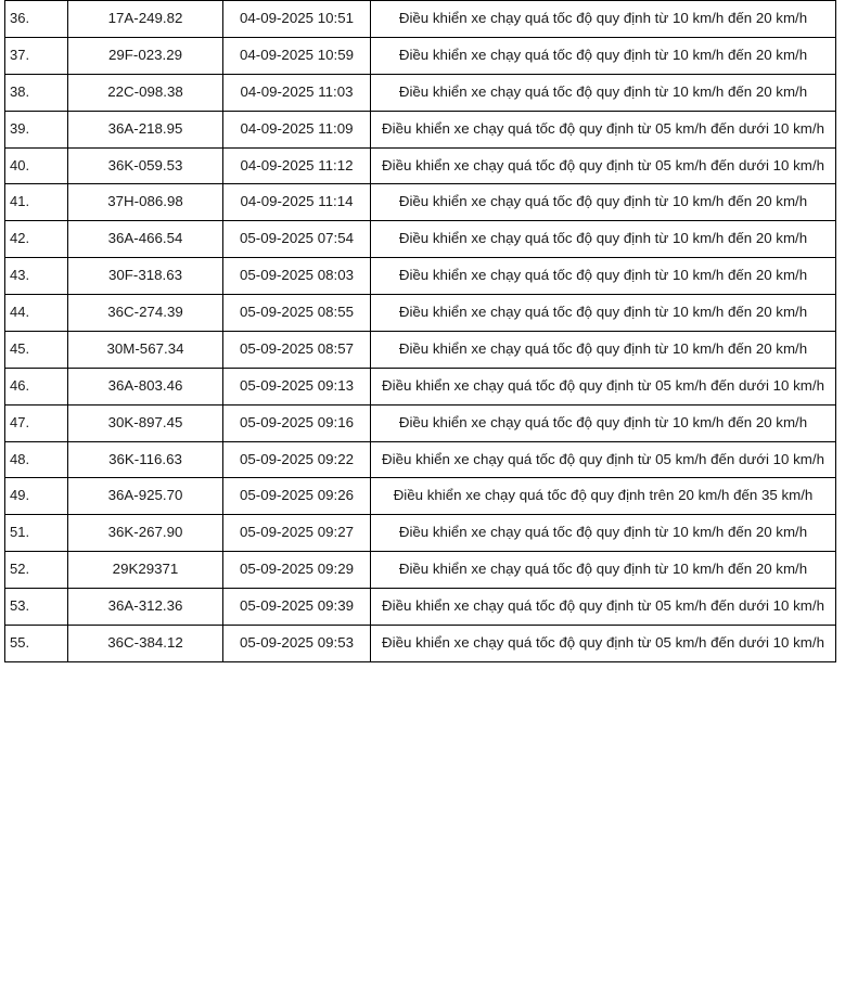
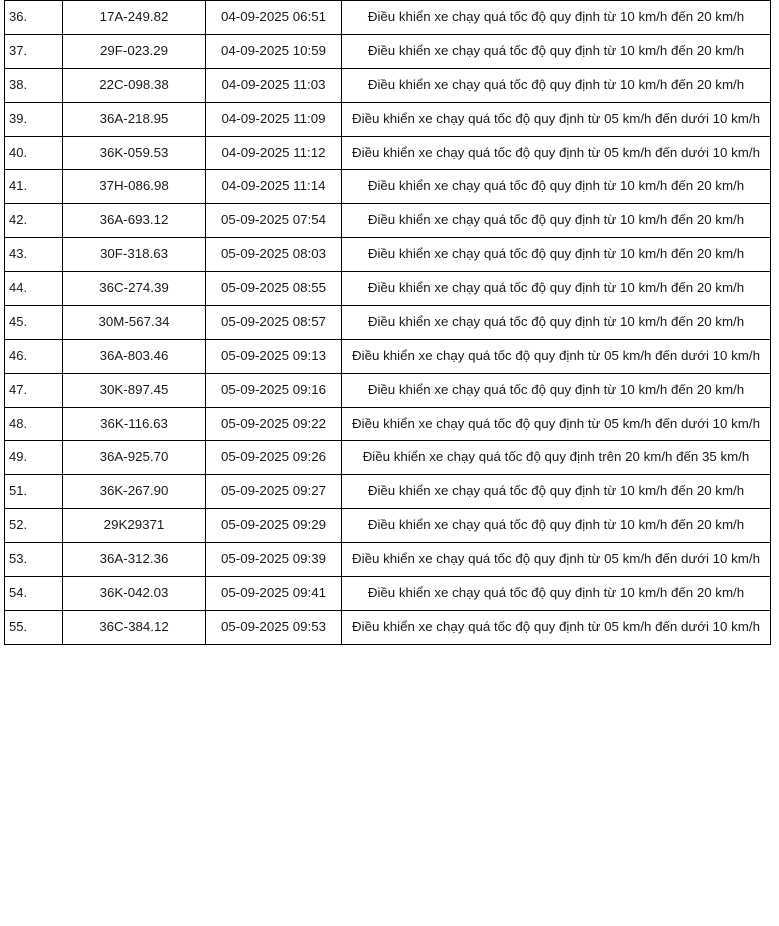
- 36.	17A-249.82	04-09-2025 10:51	Điều khiển xe chạy quá tốc độ quy định từ 10 km/h đến 20 km/h
+ 36.	17A-249.82	04-09-2025 06:51	Điều khiển xe chạy quá tốc độ quy định từ 10 km/h đến 20 km/h
  37.	29F-023.29	04-09-2025 10:59	Điều khiển xe chạy quá tốc độ quy định từ 10 km/h đến 20 km/h
  38.	22C-098.38	04-09-2025 11:03	Điều khiển xe chạy quá tốc độ quy định từ 10 km/h đến 20 km/h
  39.	36A-218.95	04-09-2025 11:09	Điều khiển xe chạy quá tốc độ quy định từ 05 km/h đến dưới 10 km/h
  40.	36K-059.53	04-09-2025 11:12	Điều khiển xe chạy quá tốc độ quy định từ 05 km/h đến dưới 10 km/h
  41.	37H-086.98	04-09-2025 11:14	Điều khiển xe chạy quá tốc độ quy định từ 10 km/h đến 20 km/h
- 42.	36A-466.54	05-09-2025 07:54	Điều khiển xe chạy quá tốc độ quy định từ 10 km/h đến 20 km/h
+ 42.	36A-693.12	05-09-2025 07:54	Điều khiển xe chạy quá tốc độ quy định từ 10 km/h đến 20 km/h
  43.	30F-318.63	05-09-2025 08:03	Điều khiển xe chạy quá tốc độ quy định từ 10 km/h đến 20 km/h
  44.	36C-274.39	05-09-2025 08:55	Điều khiển xe chạy quá tốc độ quy định từ 10 km/h đến 20 km/h
  45.	30M-567.34	05-09-2025 08:57	Điều khiển xe chạy quá tốc độ quy định từ 10 km/h đến 20 km/h
  46.	36A-803.46	05-09-2025 09:13	Điều khiển xe chạy quá tốc độ quy định từ 05 km/h đến dưới 10 km/h
  47.	30K-897.45	05-09-2025 09:16	Điều khiển xe chạy quá tốc độ quy định từ 10 km/h đến 20 km/h
  48.	36K-116.63	05-09-2025 09:22	Điều khiển xe chạy quá tốc độ quy định từ 05 km/h đến dưới 10 km/h
  49.	36A-925.70	05-09-2025 09:26	Điều khiển xe chạy quá tốc độ quy định trên 20 km/h đến 35 km/h
  51.	36K-267.90	05-09-2025 09:27	Điều khiển xe chạy quá tốc độ quy định từ 10 km/h đến 20 km/h
  52.	29K29371	05-09-2025 09:29	Điều khiển xe chạy quá tốc độ quy định từ 10 km/h đến 20 km/h
  53.	36A-312.36	05-09-2025 09:39	Điều khiển xe chạy quá tốc độ quy định từ 05 km/h đến dưới 10 km/h
+ 54.	36K-042.03	05-09-2025 09:41	Điều khiển xe chạy quá tốc độ quy định từ 10 km/h đến 20 km/h
  55.	36C-384.12	05-09-2025 09:53	Điều khiển xe chạy quá tốc độ quy định từ 05 km/h đến dưới 10 km/h
